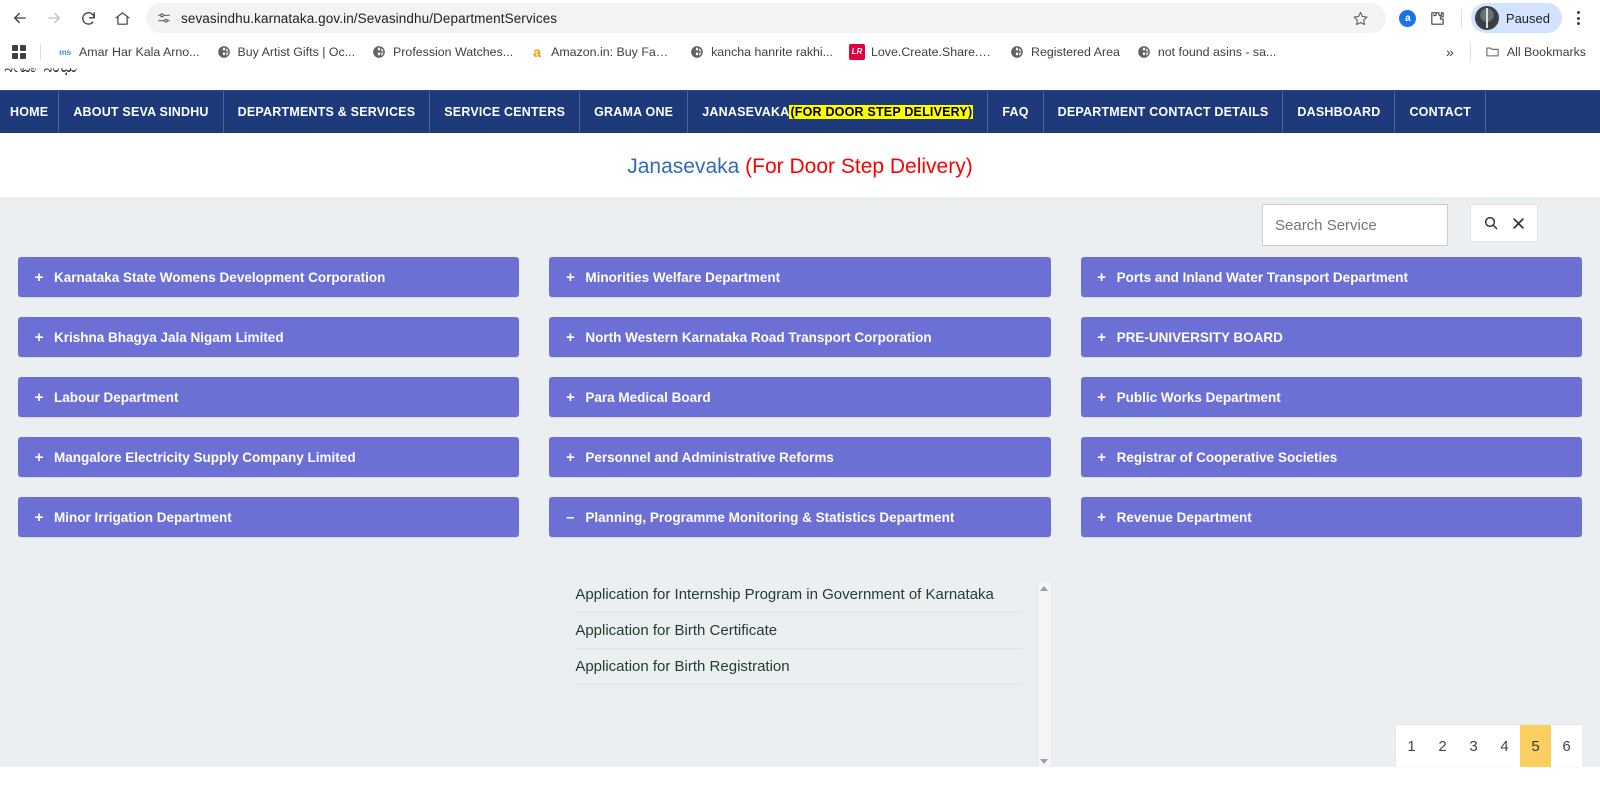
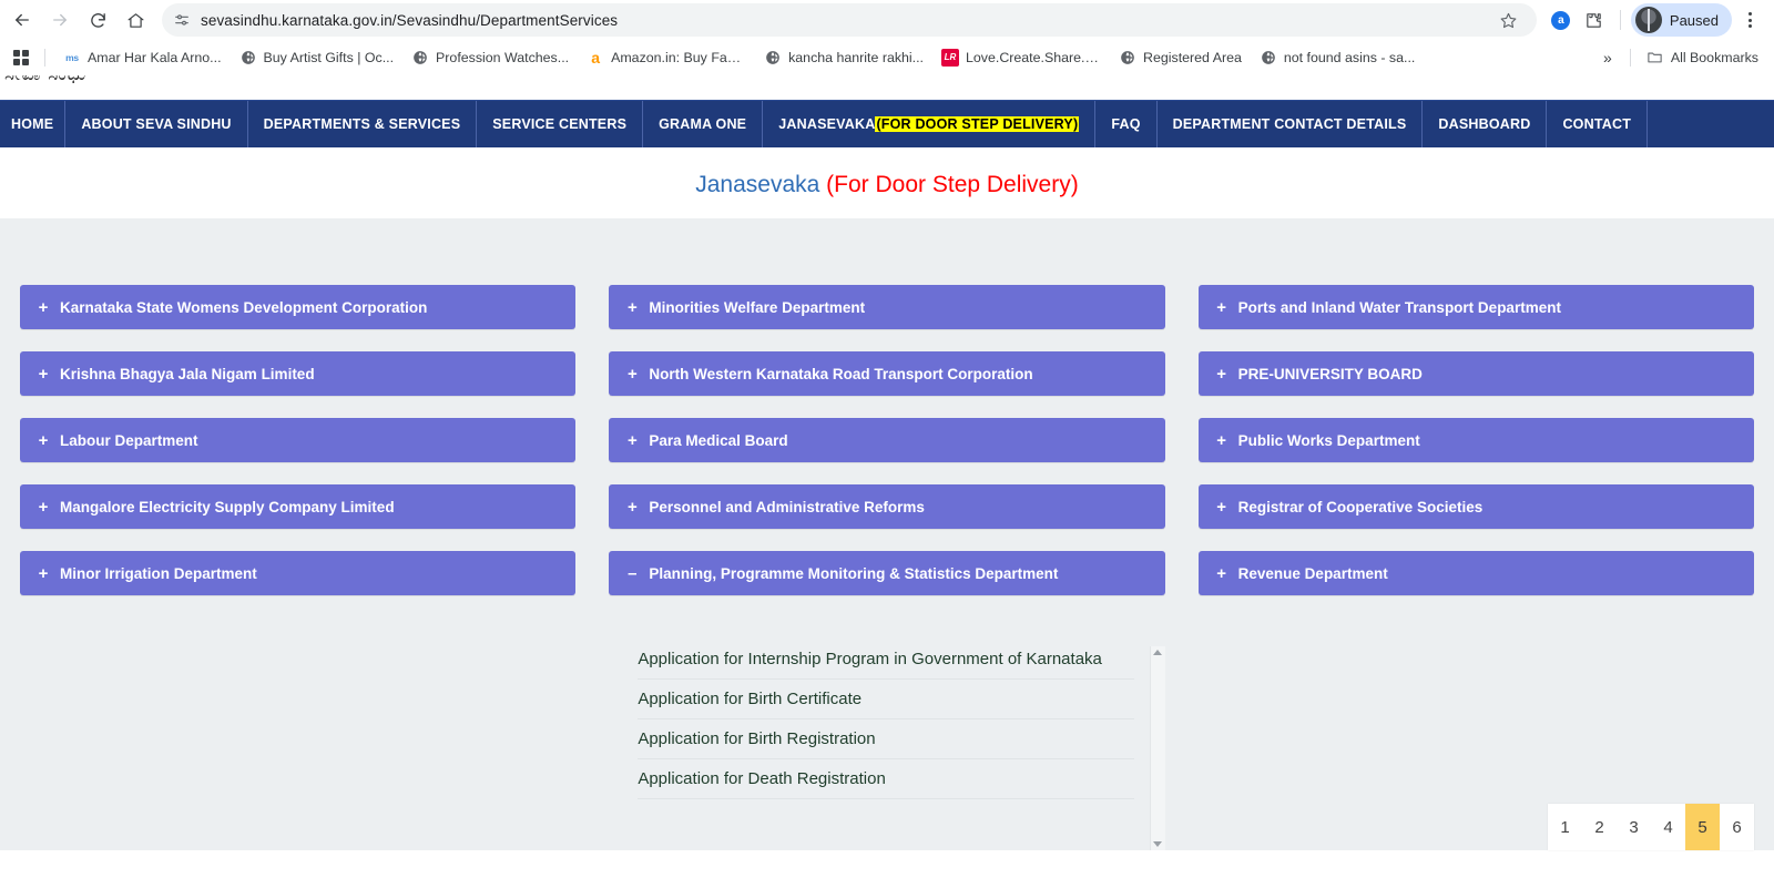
  sevasindhu.karnataka.gov.in/Sevasindhu/DepartmentServices
  a
  Paused
  ms
  Amar Har Kala Arno...
  Buy Artist Gifts | Oc...
  Profession Watches...
  a
  Amazon.in: Buy Fast..
  kancha hanrite rakhi...
  LR
  Love.Create.Share.S..
  Registered Area
  not found asins - sa...
  »
  All Bookmarks
  HOME
  ABOUT SEVA SINDHU
  DEPARTMENTS & SERVICES
  SERVICE CENTERS
  GRAMA ONE
  JANASEVAKA
  (FOR DOOR STEP DELIVERY)
  FAQ
  DEPARTMENT CONTACT DETAILS
  DASHBOARD
  CONTACT
  Janasevaka (For Door Step Delivery)
- Search Service
  +
  Karnataka State Womens Development Corporation
  +
  Krishna Bhagya Jala Nigam Limited
  +
  Labour Department
  +
  Mangalore Electricity Supply Company Limited
  +
  Minor Irrigation Department
  +
  Minorities Welfare Department
  +
  North Western Karnataka Road Transport Corporation
  +
  Para Medical Board
  +
  Personnel and Administrative Reforms
  –
  Planning, Programme Monitoring & Statistics Department
  Application for Internship Program in Government of Karnataka
  Application for Birth Certificate
  Application for Birth Registration
+ Application for Death Registration
  +
  Ports and Inland Water Transport Department
  +
  PRE-UNIVERSITY BOARD
  +
  Public Works Department
  +
  Registrar of Cooperative Societies
  +
  Revenue Department
  1
  2
  3
  4
  5
  6
